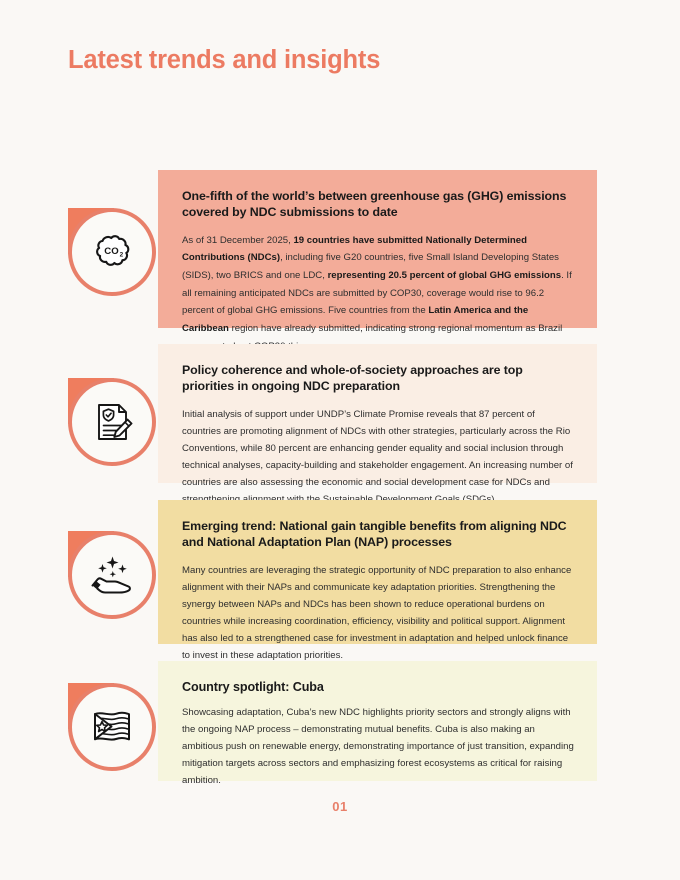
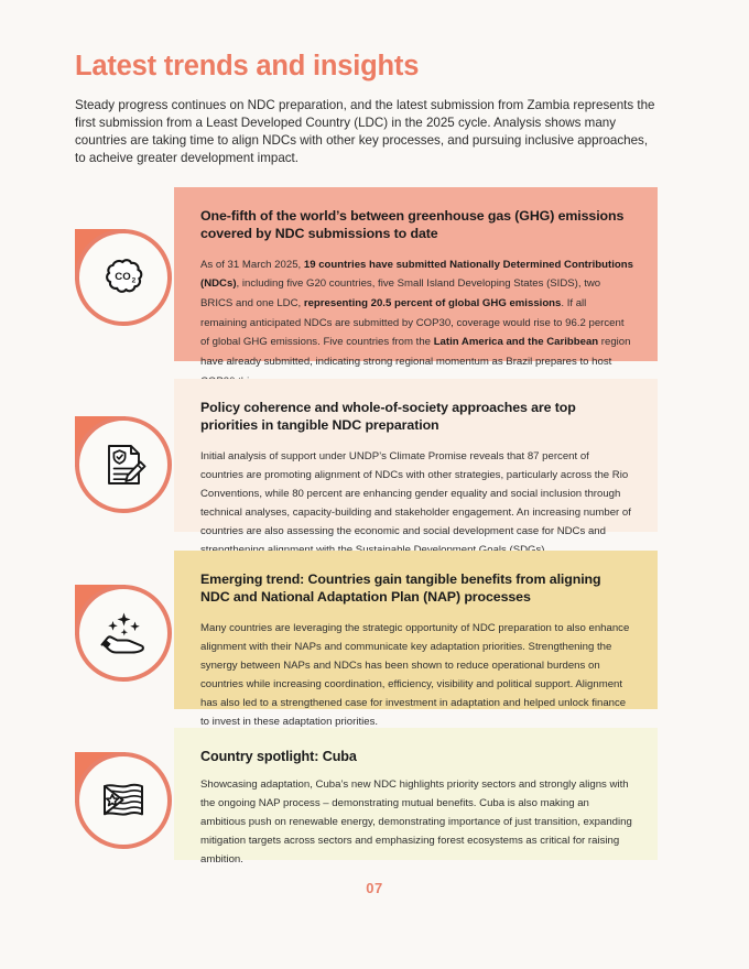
  Latest trends and insights
+ Steady progress continues on NDC preparation, and the latest submission from Zambia represents the first submission from a Least Developed Country (LDC) in the 2025 cycle. Analysis shows many countries are taking time to align NDCs with other key processes, and pursuing inclusive approaches, to acheive greater development impact.
  One-fifth of the world’s between greenhouse gas (GHG) emissions covered by NDC submissions to date
- As of 31 December 2025, 19 countries have submitted Nationally Determined Contributions (NDCs), including five G20 countries, five Small Island Developing States (SIDS), two BRICS and one LDC, representing 20.5 percent of global GHG emissions. If all remaining anticipated NDCs are submitted by COP30, coverage would rise to 96.2 percent of global GHG emissions. Five countries from the Latin America and the Caribbean region have already submitted, indicating strong regional momentum as Brazil
+ As of 31 March 2025, 19 countries have submitted Nationally Determined Contributions (NDCs), including five G20 countries, five Small Island Developing States (SIDS), two BRICS and one LDC, representing 20.5 percent of global GHG emissions. If all remaining anticipated NDCs are submitted by COP30, coverage would rise to 96.2 percent of global GHG emissions. Five countries from the Latin America and the Caribbean region have already submitted, indicating strong regional momentum as Brazil prepares to host
  CO
- Policy coherence and whole-of-society approaches are top priorities in ongoing NDC preparation
+ Policy coherence and whole-of-society approaches are top priorities in tangible NDC preparation
  Initial analysis of support under UNDP’s Climate Promise reveals that 87 percent of countries are promoting alignment of NDCs with other strategies, particularly across the Rio Conventions, while 80 percent are enhancing gender equality and social inclusion through technical analyses, capacity-building and stakeholder engagement. An increasing number of countries are also assessing the economic and social development case for NDCs and
- Emerging trend: National gain tangible benefits from aligning NDC and National Adaptation Plan (NAP) processes
+ Emerging trend: Countries gain tangible benefits from aligning NDC and National Adaptation Plan (NAP) processes
  Many countries are leveraging the strategic opportunity of NDC preparation to also enhance alignment with their NAPs and communicate key adaptation priorities. Strengthening the synergy between NAPs and NDCs has been shown to reduce operational burdens on countries while increasing coordination, efficiency, visibility and political support. Alignment has also led to a strengthened case for investment in adaptation and helped unlock finance to invest in these adaptation priorities.
  Country spotlight: Cuba
  Showcasing adaptation, Cuba’s new NDC highlights priority sectors and strongly aligns with the ongoing NAP process – demonstrating mutual benefits. Cuba is also making an ambitious push on renewable energy, demonstrating importance of just transition, expanding mitigation targets across sectors and emphasizing forest ecosystems as critical for raising ambition.
- 01
+ 07
